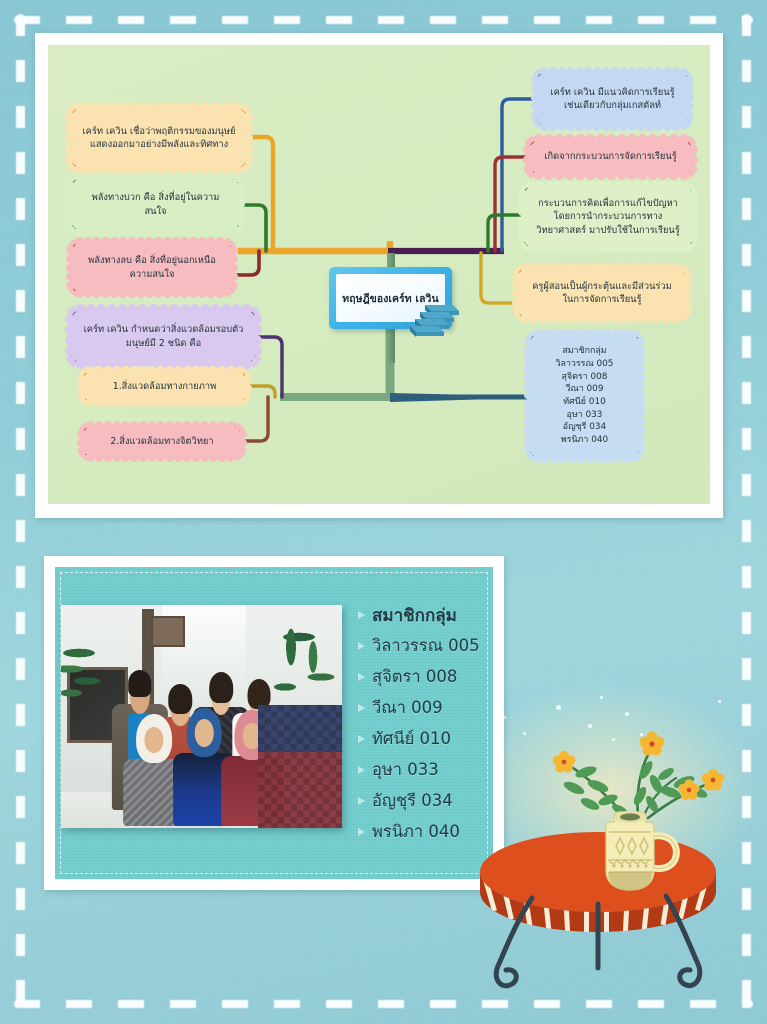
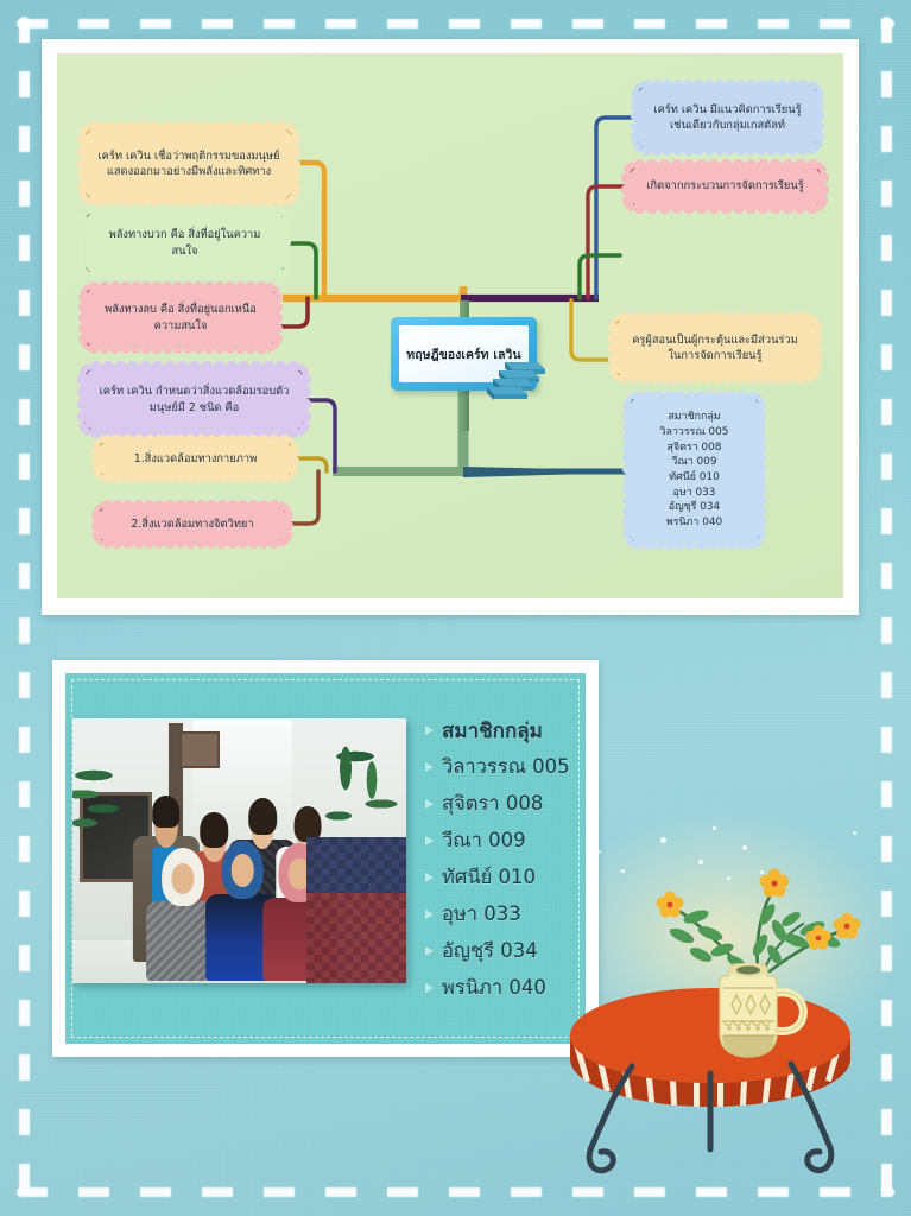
  เคร์ท เควิน เชื่อว่าพฤติกรรมของมนุษย์ แสดงออกมาอย่างมีพลังและทิศทาง
  พลังทางบวก คือ สิ่งที่อยู่ในความสนใจ
  พลังทางลบ คือ สิ่งที่อยู่นอกเหนือความสนใจ
  เคร์ท เควิน กำหนดว่าสิ่งแวดล้อมรอบตัวมนุษย์มี 2 ชนิด คือ
  1.สิ่งแวดล้อมทางกายภาพ
  2.สิ่งแวดล้อมทางจิตวิทยา
  เคร์ท เควิน มีแนวคิดการเรียนรู้เช่นเดียวกับกลุ่มเกสตัลท์
  เกิดจากกระบวนการจัดการเรียนรู้
- กระบวนการคิดเพื่อการแก้ไขปัญหา โดยการนำกระบวนการทางวิทยาศาสตร์ มาปรับใช้ในการเรียนรู้
  ครูผู้สอนเป็นผู้กระตุ้นและมีส่วนร่วมในการจัดการเรียนรู้
  สมาชิกกลุ่ม
  วิลาวรรณ 005
  สุจิตรา 008
  วีณา 009
  ทัศนีย์ 010
  อุษา 033
  อัญชุรี 034
  พรนิภา 040
  ทฤษฎีของเคร์ท เลวิน
  สมาชิกกลุ่ม
  วิลาวรรณ 005
  สุจิตรา 008
  วีณา 009
  ทัศนีย์ 010
  อุษา 033
  อัญชุรี 034
  พรนิภา 040
